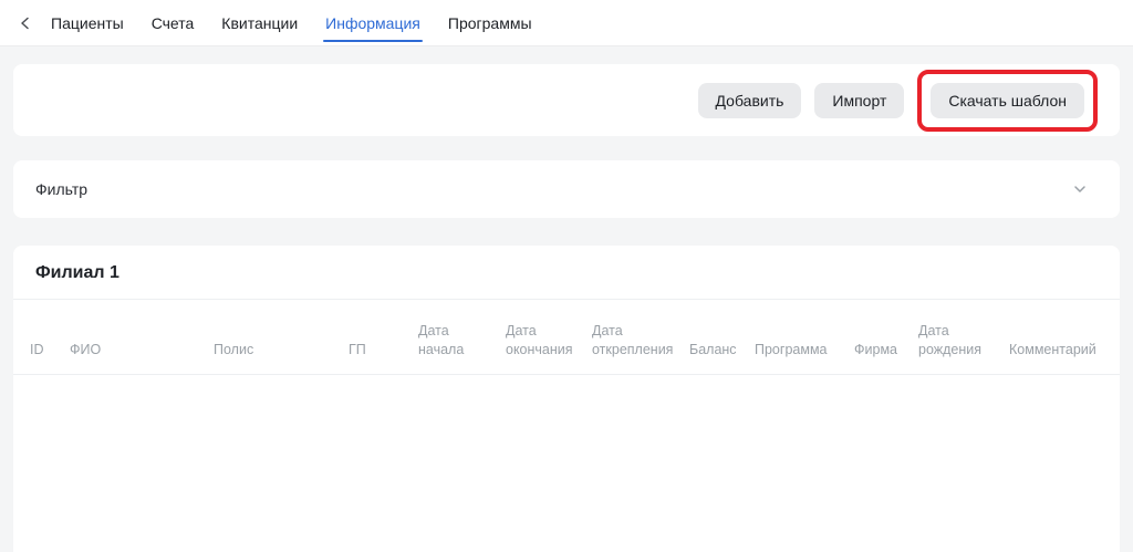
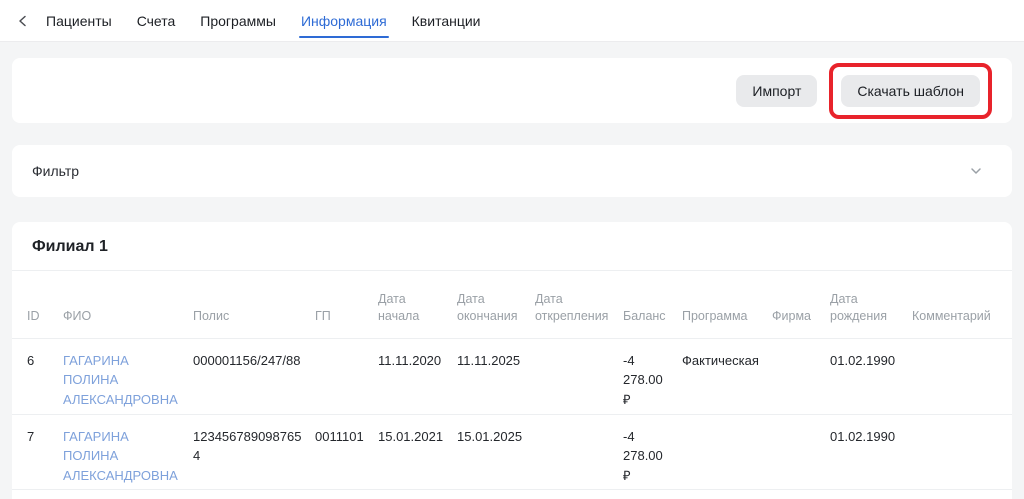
  Пациенты
  Счета
- Квитанции
+ Программы
  Информация
- Программы
+ Квитанции
- Добавить
  Импорт
  Скачать шаблон
  Фильтр
  Филиал 1
  ID	ФИО	Полис	ГП	Дата начала	Дата окончания	Дата открепления	Баланс	Программа	Фирма	Дата рождения	Комментарий
+ 6	ГАГАРИНА ПОЛИНА АЛЕКСАНДРОВНА	000001156/247/88		11.11.2020	11.11.2025		-4 278.00 ₽	Фактическая		01.02.1990
+ 7	ГАГАРИНА ПОЛИНА АЛЕКСАНДРОВНА	1234567890987654	0011101	15.01.2021	15.01.2025		-4 278.00 ₽			01.02.1990
